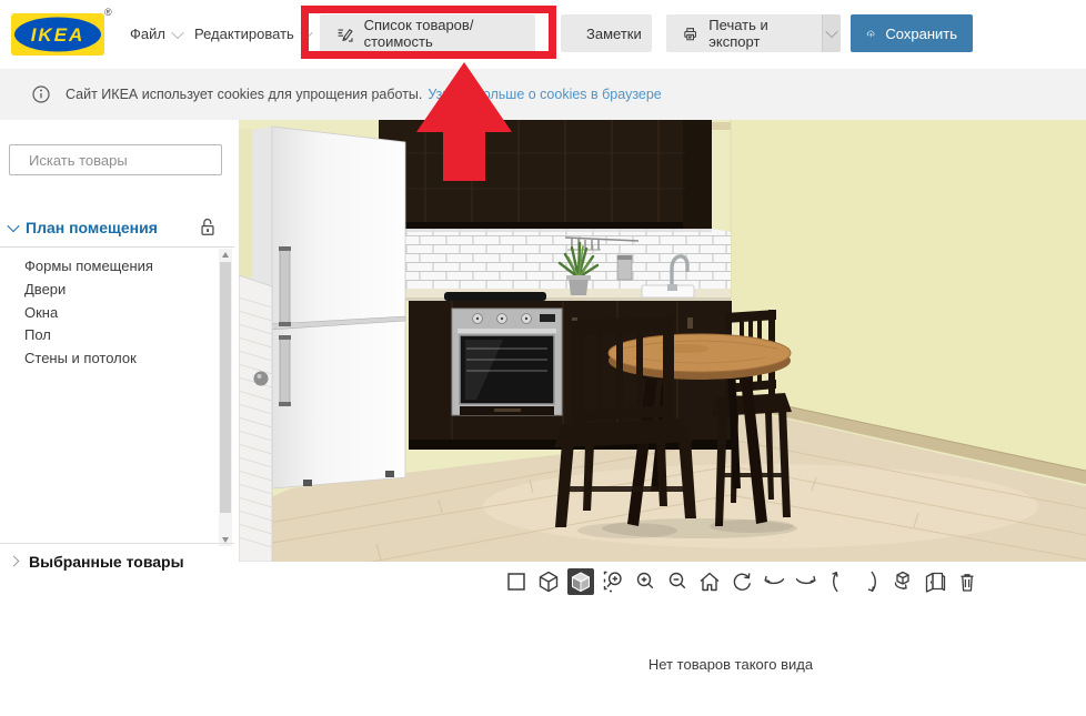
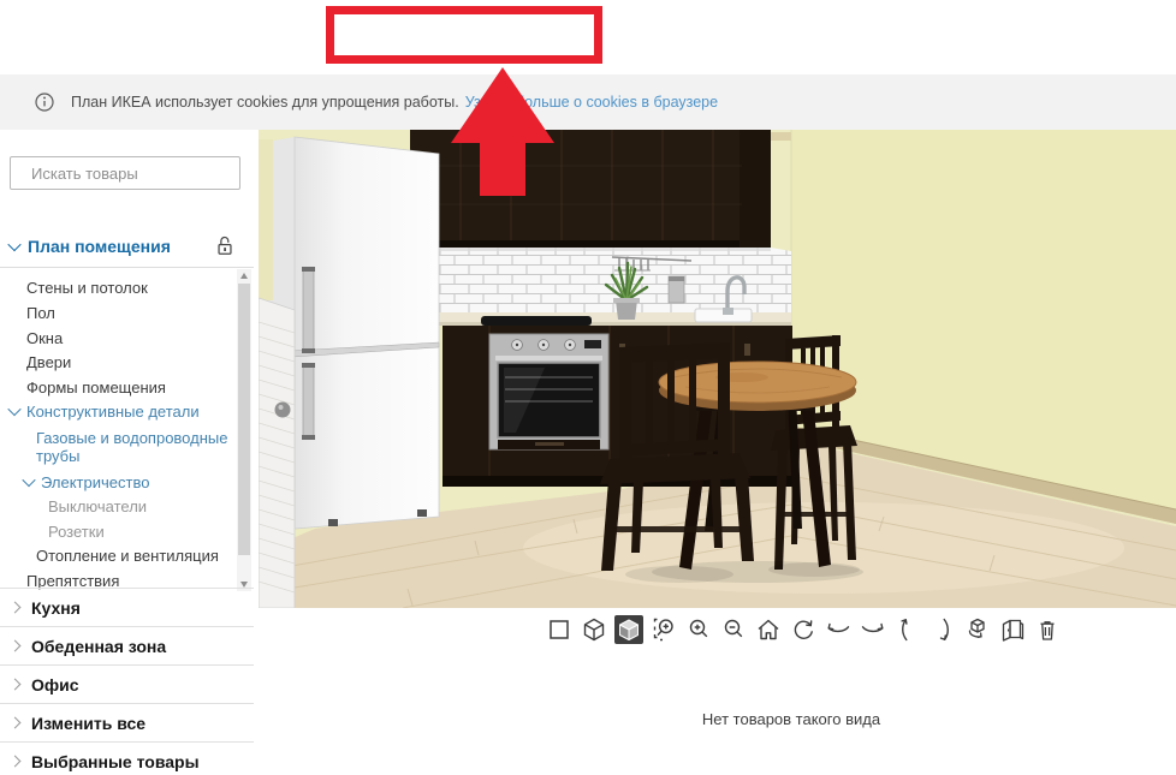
- IKEA
- ®
- Файл
- Редактировать
- Список товаров/стоимость
- Заметки
- Печать и экспорт
- Сохранить
- Сайт ИКЕА использует cookies для упрощения работы.
+ План ИКЕА использует cookies для упрощения работы.
  Узольше о cookies в браузере
  Искать товары
  План помещения
- Формы помещения
+ Стены и потолок
- Двери
+ Пол
  Окна
- Пол
+ Двери
- Стены и потолок
+ Формы помещения
+ Конструктивные детали
+ Газовые и водопроводные трубы
+ Электричество
+ Выключатели
+ Розетки
+ Отопление и вентиляция
+ Препятствия
+ Кухня
+ Обеденная зона
+ Офис
+ Изменить все
  Выбранные товары
  Нет товаров такого вида
